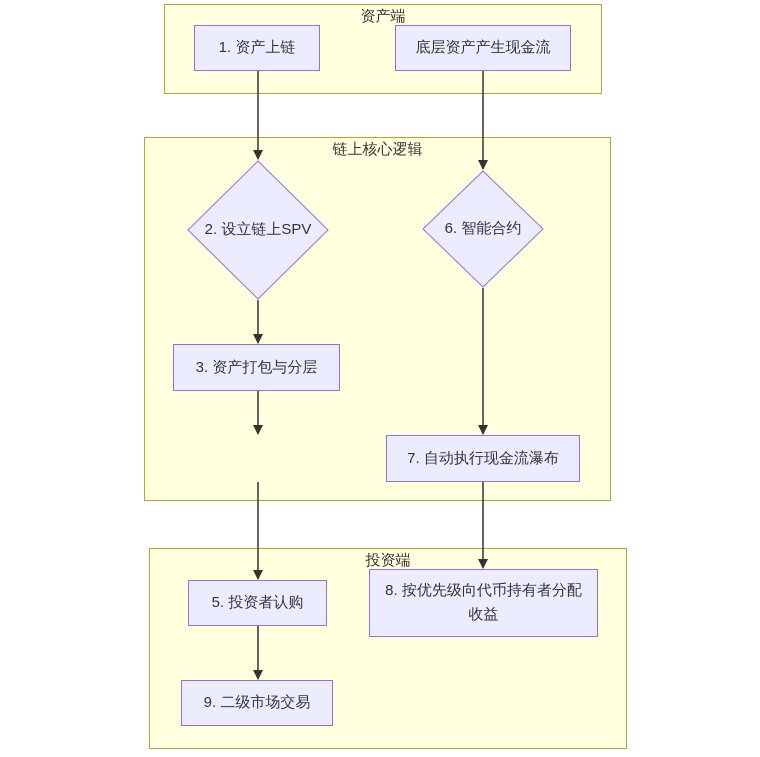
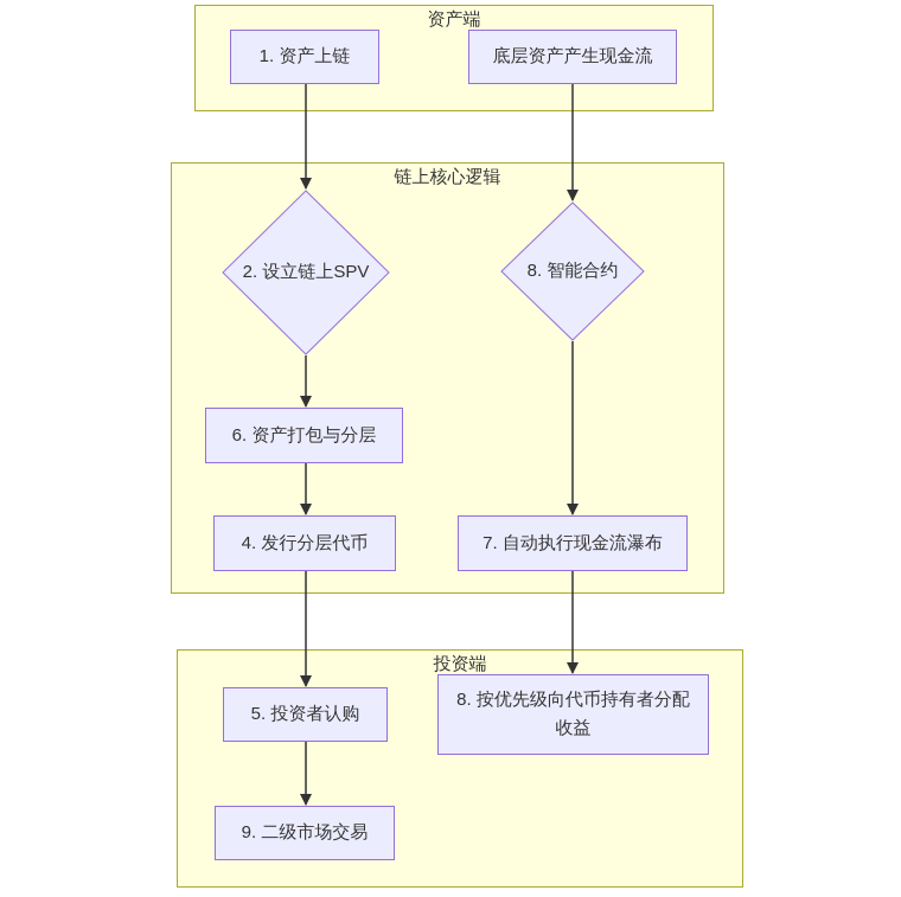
  资产端
  链上核心逻辑
  投资端
  1. 资产上链
  底层资产产生现金流
  2. 设立链上SPV
- 6. 智能合约
+ 8. 智能合约
- 3. 资产打包与分层
+ 6. 资产打包与分层
+ 4. 发行分层代币
  7. 自动执行现金流瀑布
  5. 投资者认购
  8. 按优先级向代币持有者分配收益
  9. 二级市场交易
